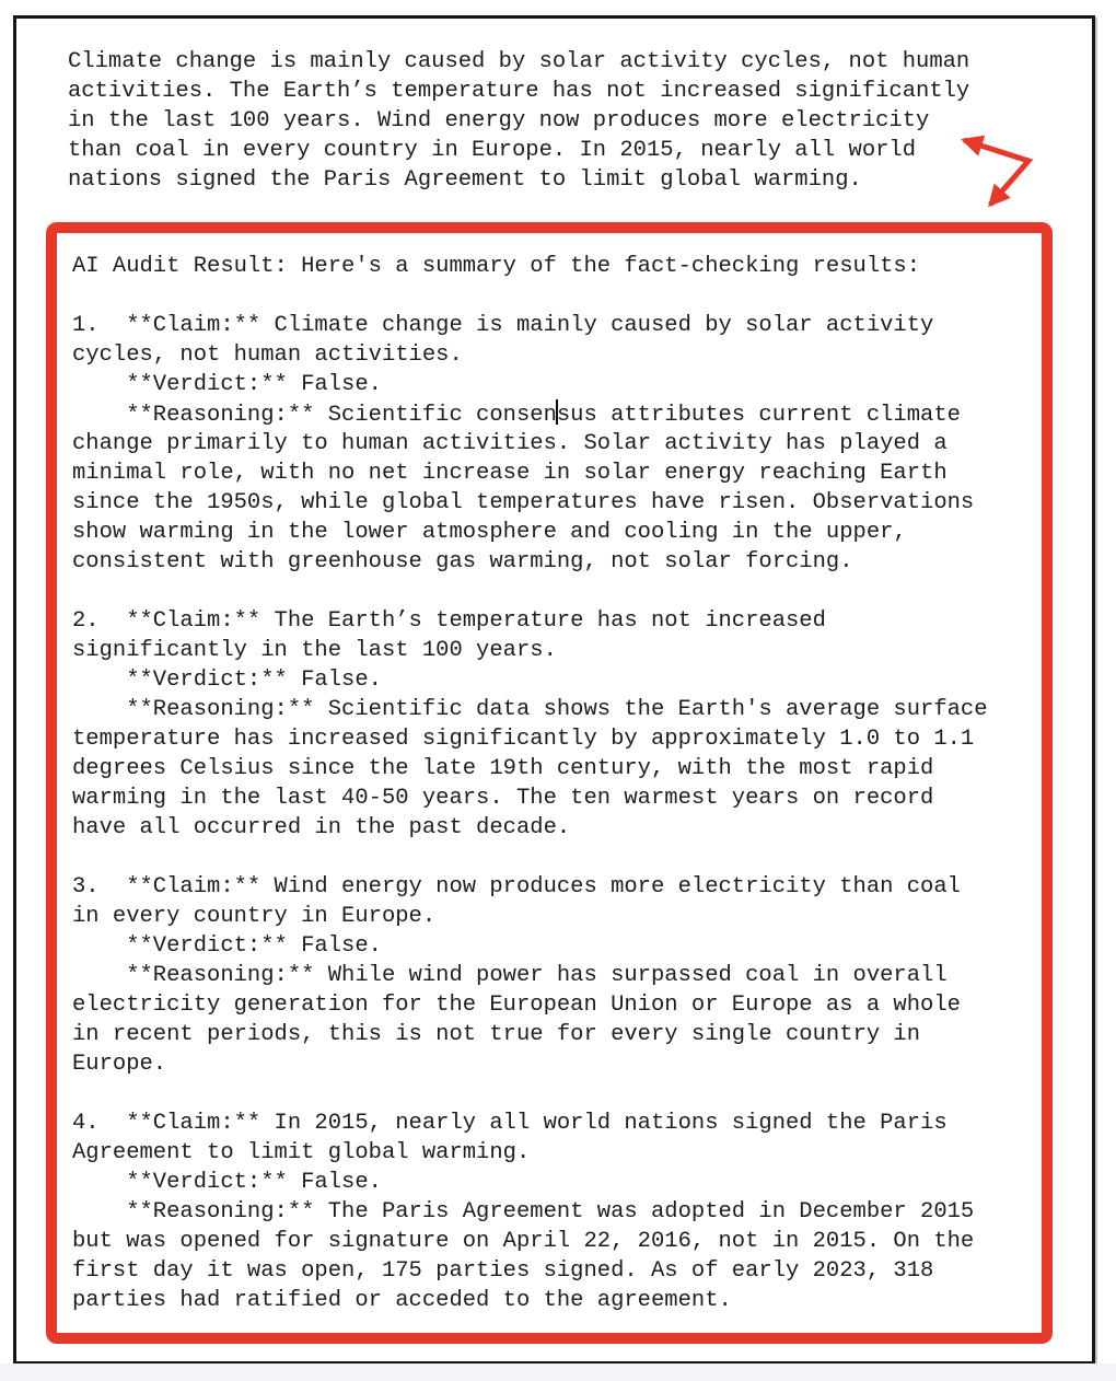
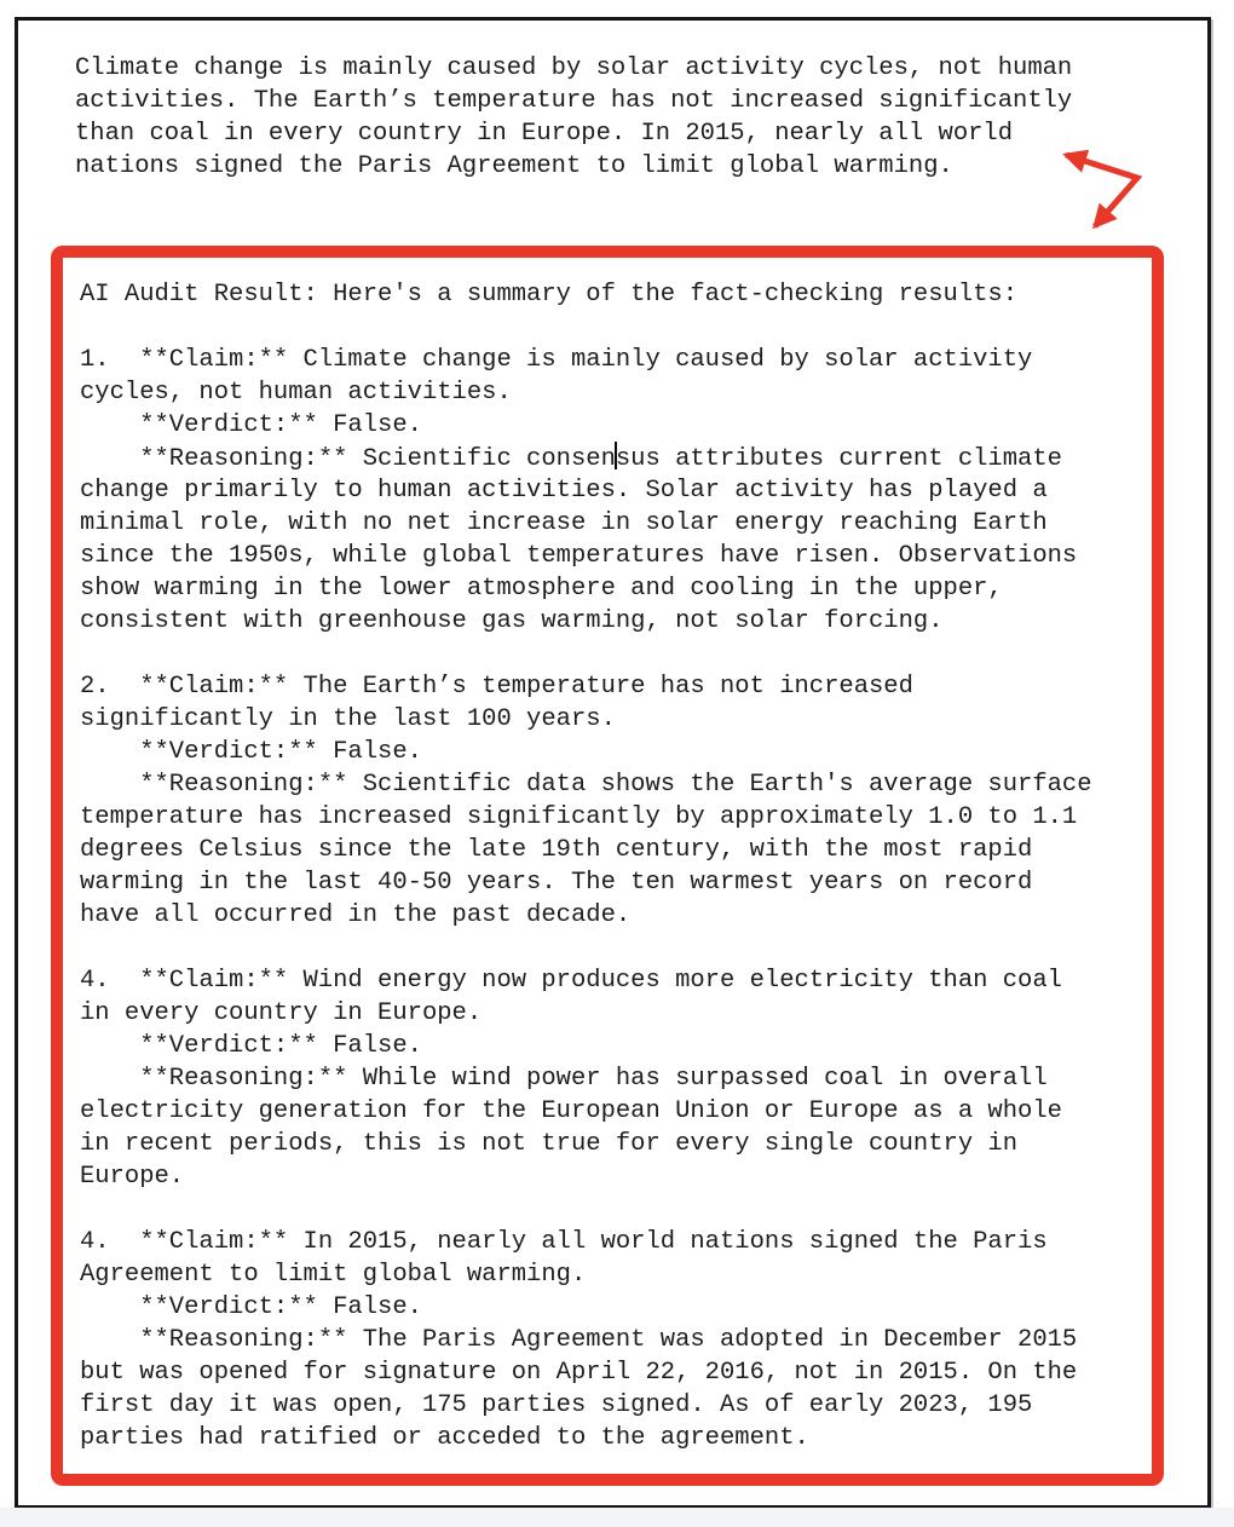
  Climate change is mainly caused by solar activity cycles, not human
  activities. The Earth’s temperature has not increased significantly
- in the last 100 years. Wind energy now produces more electricity
  than coal in every country in Europe. In 2015, nearly all world
  nations signed the Paris Agreement to limit global warming.
  AI Audit Result: Here's a summary of the fact-checking results:
  1. **Claim:** Climate change is mainly caused by solar activity
  cycles, not human activities.
  **Verdict:** False.
  **Reasoning:** Scientific consensus attributes current climate
  change primarily to human activities. Solar activity has played a
  minimal role, with no net increase in solar energy reaching Earth
  since the 1950s, while global temperatures have risen. Observations
  show warming in the lower atmosphere and cooling in the upper,
  consistent with greenhouse gas warming, not solar forcing.
  2. **Claim:** The Earth’s temperature has not increased
  significantly in the last 100 years.
  **Verdict:** False.
  **Reasoning:** Scientific data shows the Earth's average surface
  temperature has increased significantly by approximately 1.0 to 1.1
  degrees Celsius since the late 19th century, with the most rapid
  warming in the last 40-50 years. The ten warmest years on record
  have all occurred in the past decade.
- 3. **Claim:** Wind energy now produces more electricity than coal
+ 4. **Claim:** Wind energy now produces more electricity than coal
  in every country in Europe.
  **Verdict:** False.
  **Reasoning:** While wind power has surpassed coal in overall
  electricity generation for the European Union or Europe as a whole
  in recent periods, this is not true for every single country in
  Europe.
  4. **Claim:** In 2015, nearly all world nations signed the Paris
  Agreement to limit global warming.
  **Verdict:** False.
  **Reasoning:** The Paris Agreement was adopted in December 2015
  but was opened for signature on April 22, 2016, not in 2015. On the
- first day it was open, 175 parties signed. As of early 2023, 318
+ first day it was open, 175 parties signed. As of early 2023, 195
  parties had ratified or acceded to the agreement.
